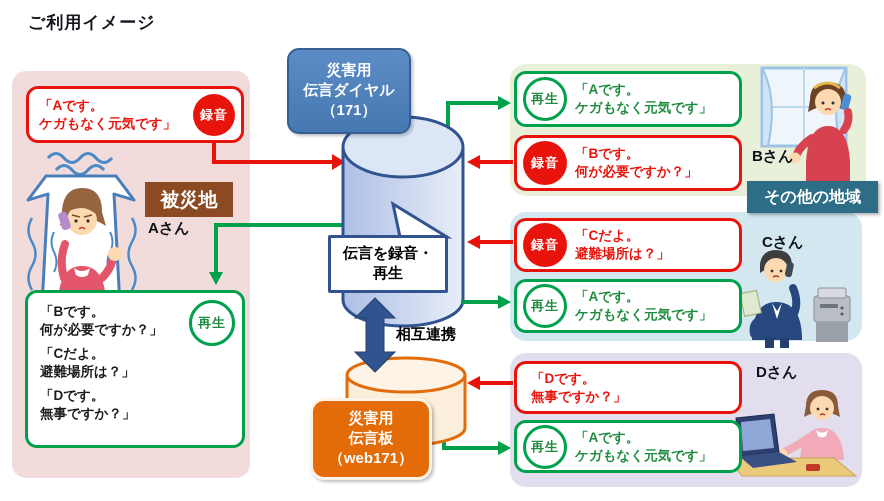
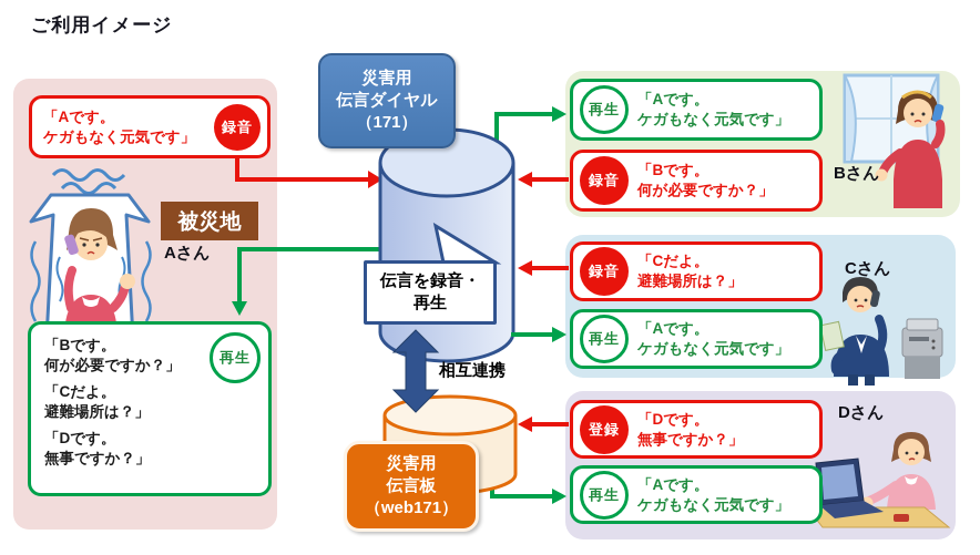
  ご利用イメージ
  災害用
  伝言ダイヤル
  （171）
  伝言を録音・
  再生
  相互連携
  災害用
  伝言板
  （web171）
  被災地
- その他の地域
  Aさん
  Bさん
  Cさん
  Dさん
  「Aです。
  ケガもなく元気です」
  録音
  再生
  「Bです。
  何が必要ですか？」
  「Cだよ。
  避難場所は？」
  「Dです。
  無事ですか？」
  再生
  「Aです。
  ケガもなく元気です」
  録音
  「Bです。
  何が必要ですか？」
  録音
  「Cだよ。
  避難場所は？」
  再生
  「Aです。
  ケガもなく元気です」
+ 登録
  「Dです。
  無事ですか？」
  再生
  「Aです。
  ケガもなく元気です」
